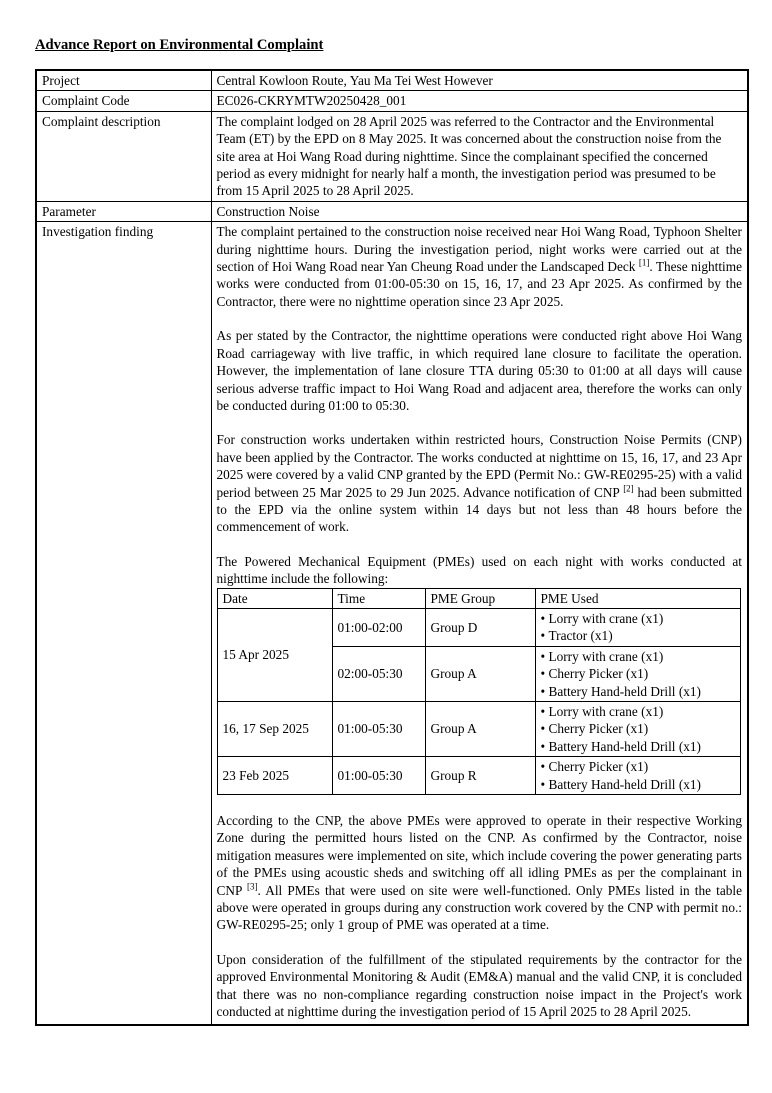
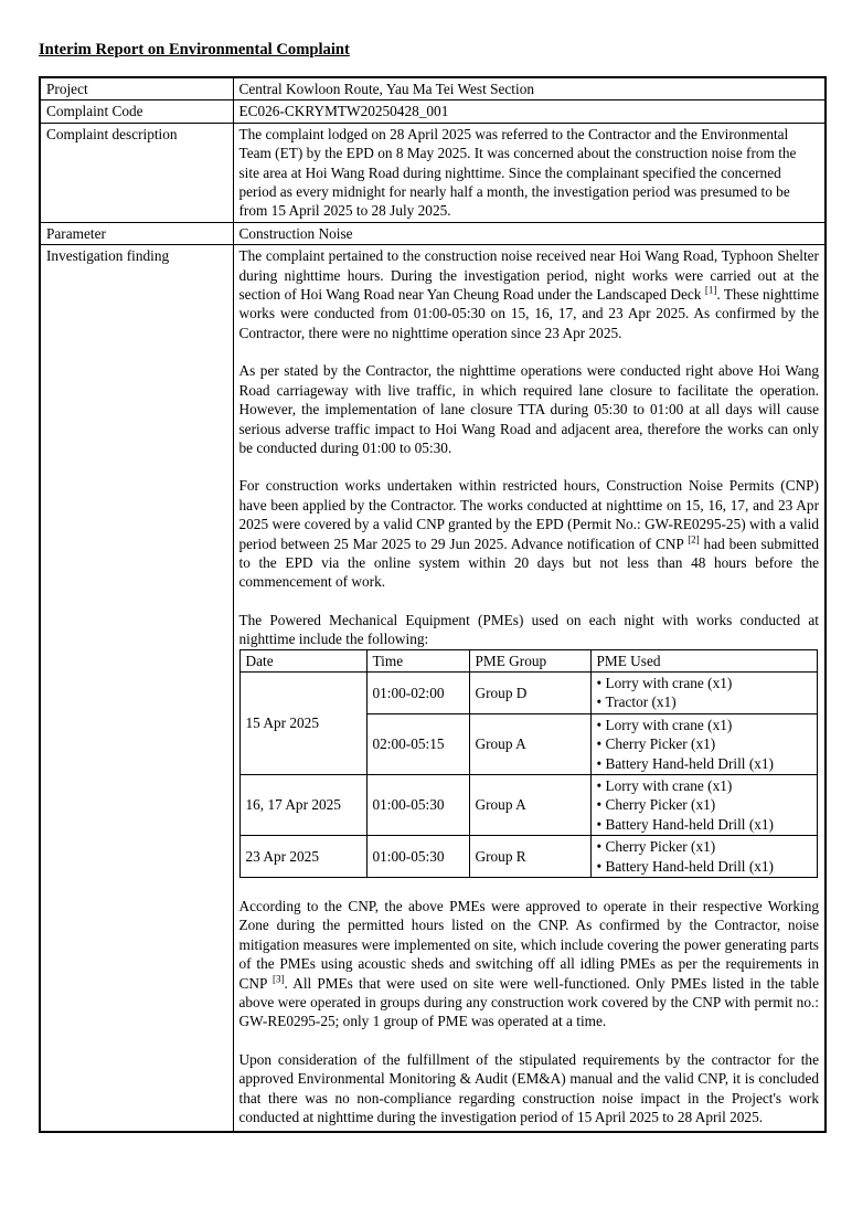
- Advance Report on Environmental Complaint
+ Interim Report on Environmental Complaint
- Project	Central Kowloon Route, Yau Ma Tei West However
+ Project	Central Kowloon Route, Yau Ma Tei West Section
  Complaint Code	EC026-CKRYMTW20250428_001
- Complaint description	The complaint lodged on 28 April 2025 was referred to the Contractor and the Environmental Team (ET) by the EPD on 8 May 2025. It was concerned about the construction noise from the site area at Hoi Wang Road during nighttime. Since the complainant specified the concerned period as every midnight for nearly half a month, the investigation period was presumed to be from 15 April 2025 to 28 April 2025.
+ Complaint description	The complaint lodged on 28 April 2025 was referred to the Contractor and the Environmental Team (ET) by the EPD on 8 May 2025. It was concerned about the construction noise from the site area at Hoi Wang Road during nighttime. Since the complainant specified the concerned period as every midnight for nearly half a month, the investigation period was presumed to be from 15 April 2025 to 28 July 2025.
  Parameter	Construction Noise
- Investigation finding	The complaint pertained to the construction noise received near Hoi Wang Road, Typhoon Shelter during nighttime hours. During the investigation period, night works were carried out at the section of Hoi Wang Road near Yan Cheung Road under the Landscaped Deck [1]. These nighttime works were conducted from 01:00-05:30 on 15, 16, 17, and 23 Apr 2025. As confirmed by the Contractor, there were no nighttime operation since 23 Apr 2025. As per stated by the Contractor, the nighttime operations were conducted right above Hoi Wang Road carriageway with live traffic, in which required lane closure to facilitate the operation. However, the implementation of lane closure TTA during 05:30 to 01:00 at all days will cause serious adverse traffic impact to Hoi Wang Road and adjacent area, therefore the works can only be conducted during 01:00 to 05:30. For construction works undertaken within restricted hours, Construction Noise Permits (CNP) have been applied by the Contractor. The works conducted at nighttime on 15, 16, 17, and 23 Apr 2025 were covered by a valid CNP granted by the EPD (Permit No.: GW-RE0295-25) with a valid period between 25 Mar 2025 to 29 Jun 2025. Advance notification of CNP [2] had been submitted to the EPD via the online system within 14 days but not less than 48 hours before the commencement of work. The Powered Mechanical Equipment (PMEs) used on each night with works conducted at nighttime include the following:
+ Investigation finding	The complaint pertained to the construction noise received near Hoi Wang Road, Typhoon Shelter during nighttime hours. During the investigation period, night works were carried out at the section of Hoi Wang Road near Yan Cheung Road under the Landscaped Deck [1]. These nighttime works were conducted from 01:00-05:30 on 15, 16, 17, and 23 Apr 2025. As confirmed by the Contractor, there were no nighttime operation since 23 Apr 2025. As per stated by the Contractor, the nighttime operations were conducted right above Hoi Wang Road carriageway with live traffic, in which required lane closure to facilitate the operation. However, the implementation of lane closure TTA during 05:30 to 01:00 at all days will cause serious adverse traffic impact to Hoi Wang Road and adjacent area, therefore the works can only be conducted during 01:00 to 05:30. For construction works undertaken within restricted hours, Construction Noise Permits (CNP) have been applied by the Contractor. The works conducted at nighttime on 15, 16, 17, and 23 Apr 2025 were covered by a valid CNP granted by the EPD (Permit No.: GW-RE0295-25) with a valid period between 25 Mar 2025 to 29 Jun 2025. Advance notification of CNP [2] had been submitted to the EPD via the online system within 20 days but not less than 48 hours before the commencement of work. The Powered Mechanical Equipment (PMEs) used on each night with works conducted at nighttime include the following:
  Date	Time	PME Group	PME Used
  15 Apr 2025	01:00-02:00	Group D	Lorry with crane (x1) Tractor (x1)
- 02:00-05:30	Group A	Lorry with crane (x1) Cherry Picker (x1) Battery Hand-held Drill (x1)
+ 02:00-05:15	Group A	Lorry with crane (x1) Cherry Picker (x1) Battery Hand-held Drill (x1)
- 16, 17 Sep 2025	01:00-05:30	Group A	Lorry with crane (x1) Cherry Picker (x1) Battery Hand-held Drill (x1)
+ 16, 17 Apr 2025	01:00-05:30	Group A	Lorry with crane (x1) Cherry Picker (x1) Battery Hand-held Drill (x1)
- 23 Feb 2025	01:00-05:30	Group R	Cherry Picker (x1) Battery Hand-held Drill (x1)
+ 23 Apr 2025	01:00-05:30	Group R	Cherry Picker (x1) Battery Hand-held Drill (x1)
- 	According to the CNP, the above PMEs were approved to operate in their respective Working Zone during the permitted hours listed on the CNP. As confirmed by the Contractor, noise mitigation measures were implemented on site, which include covering the power generating parts of the PMEs using acoustic sheds and switching off all idling PMEs as per the complainant in CNP [3]. All PMEs that were used on site were well-functioned. Only PMEs listed in the table above were operated in groups during any construction work covered by the CNP with permit no.: GW-RE0295-25; only 1 group of PME was operated at a time. Upon consideration of the fulfillment of the stipulated requirements by the contractor for the approved Environmental Monitoring & Audit (EM&A) manual and the valid CNP, it is concluded that there was no non-compliance regarding construction noise impact in the Project's work conducted at nighttime during the investigation period of 15 April 2025 to 28 April 2025.
+ 	According to the CNP, the above PMEs were approved to operate in their respective Working Zone during the permitted hours listed on the CNP. As confirmed by the Contractor, noise mitigation measures were implemented on site, which include covering the power generating parts of the PMEs using acoustic sheds and switching off all idling PMEs as per the requirements in CNP [3]. All PMEs that were used on site were well-functioned. Only PMEs listed in the table above were operated in groups during any construction work covered by the CNP with permit no.: GW-RE0295-25; only 1 group of PME was operated at a time. Upon consideration of the fulfillment of the stipulated requirements by the contractor for the approved Environmental Monitoring & Audit (EM&A) manual and the valid CNP, it is concluded that there was no non-compliance regarding construction noise impact in the Project's work conducted at nighttime during the investigation period of 15 April 2025 to 28 April 2025.
